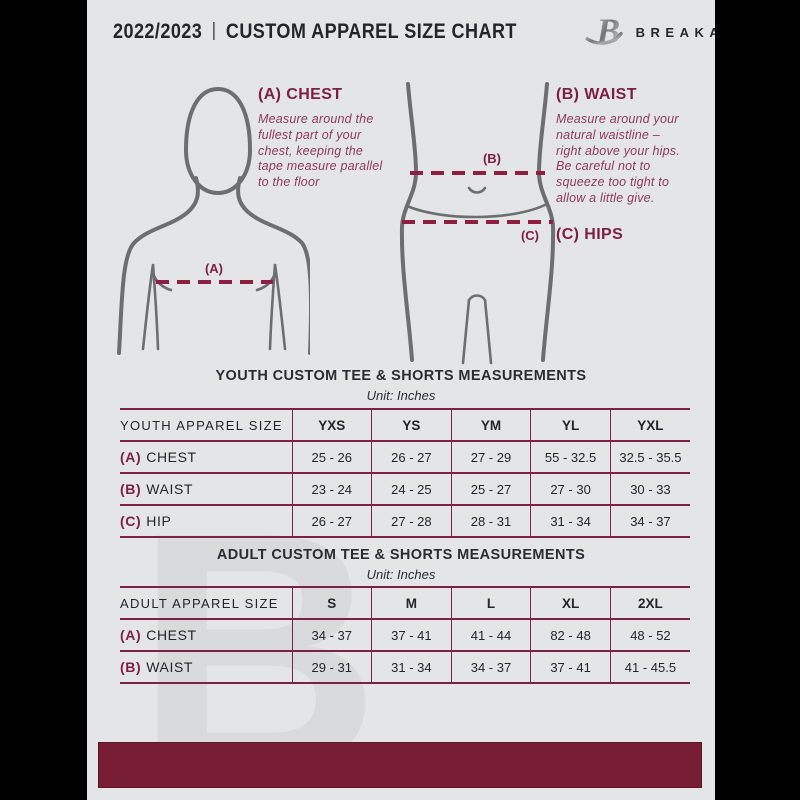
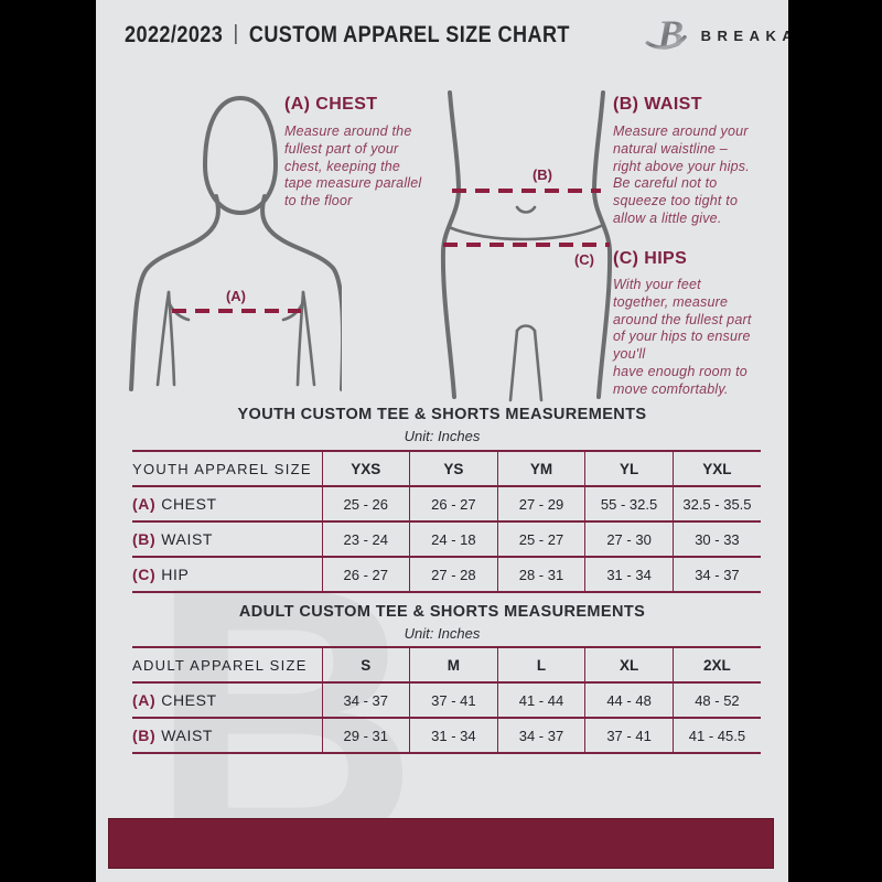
  B
  2022/2023
  |
  CUSTOM APPAREL SIZE CHART
  B
  (A)
  (B)
  (C)
  (A) CHEST
  Measure around the
  fullest part of your
  chest, keeping the
  tape measure parallel
  to the floor
  (B) WAIST
  Measure around your
  natural waistline –
  right above your hips.
  Be careful not to
  squeeze too tight to
  allow a little give.
  (C) HIPS
+ With your feet
+ together, measure
+ around the fullest part
+ of your hips to ensure
+ you'll
+ have enough room to
+ move comfortably.
  YOUTH CUSTOM TEE & SHORTS MEASUREMENTS
  Unit: Inches
  YOUTH APPAREL SIZE	YXS	YS	YM	YL	YXL
  (A) CHEST	25 - 26	26 - 27	27 - 29	55 - 32.5	32.5 - 35.5
- (B) WAIST	23 - 24	24 - 25	25 - 27	27 - 30	30 - 33
+ (B) WAIST	23 - 24	24 - 18	25 - 27	27 - 30	30 - 33
  (C) HIP	26 - 27	27 - 28	28 - 31	31 - 34	34 - 37
  ADULT CUSTOM TEE & SHORTS MEASUREMENTS
  Unit: Inches
  ADULT APPAREL SIZE	S	M	L	XL	2XL
- (A) CHEST	34 - 37	37 - 41	41 - 44	82 - 48	48 - 52
+ (A) CHEST	34 - 37	37 - 41	41 - 44	44 - 48	48 - 52
  (B) WAIST	29 - 31	31 - 34	34 - 37	37 - 41	41 - 45.5
